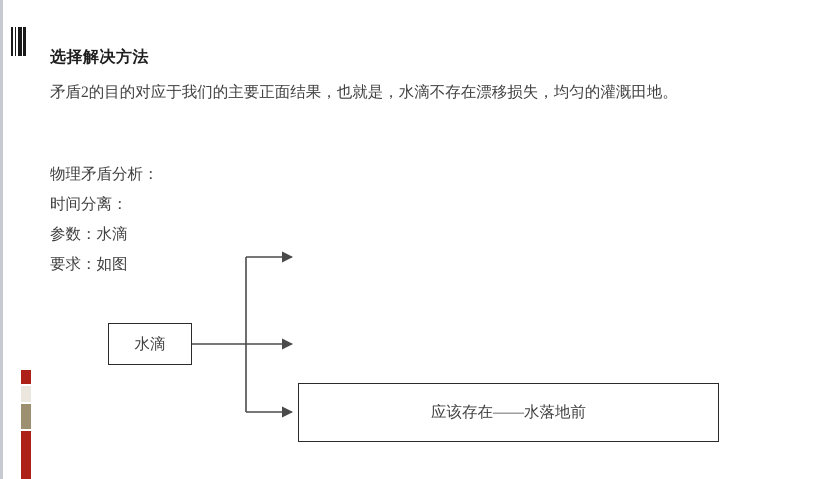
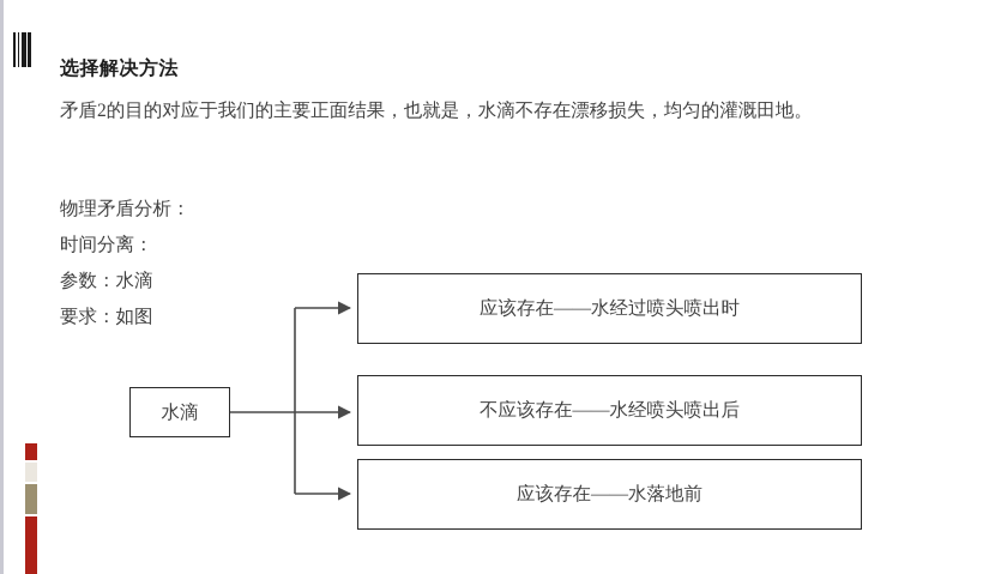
  选择解决方法
  矛盾2的目的对应于我们的主要正面结果，也就是，水滴不存在漂移损失，均匀的灌溉田地。
  物理矛盾分析：
  时间分离：
  参数：水滴
  要求：如图
  水滴
+ 应该存在——水经过喷头喷出时
+ 不应该存在——水经喷头喷出后
  应该存在——水落地前
